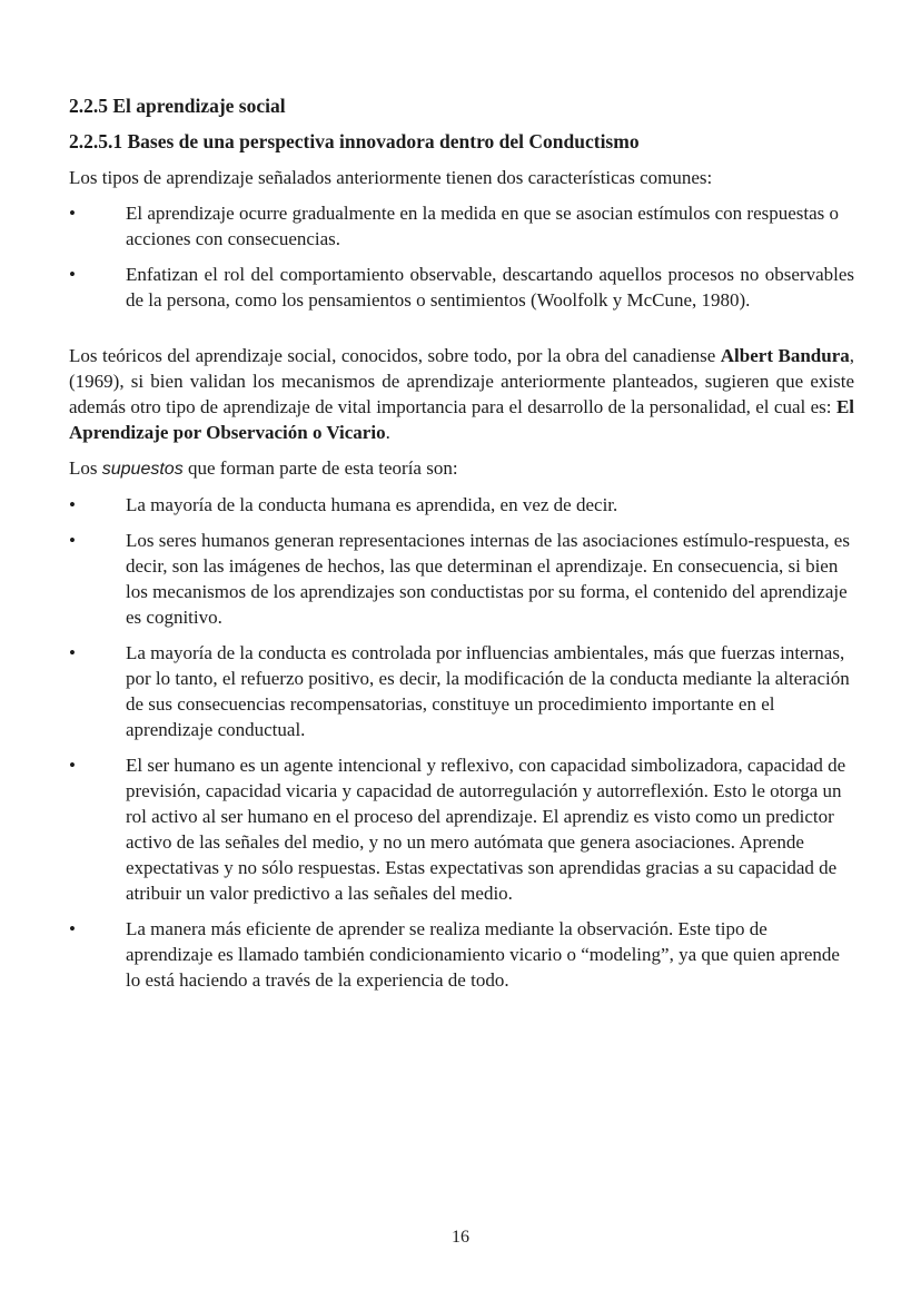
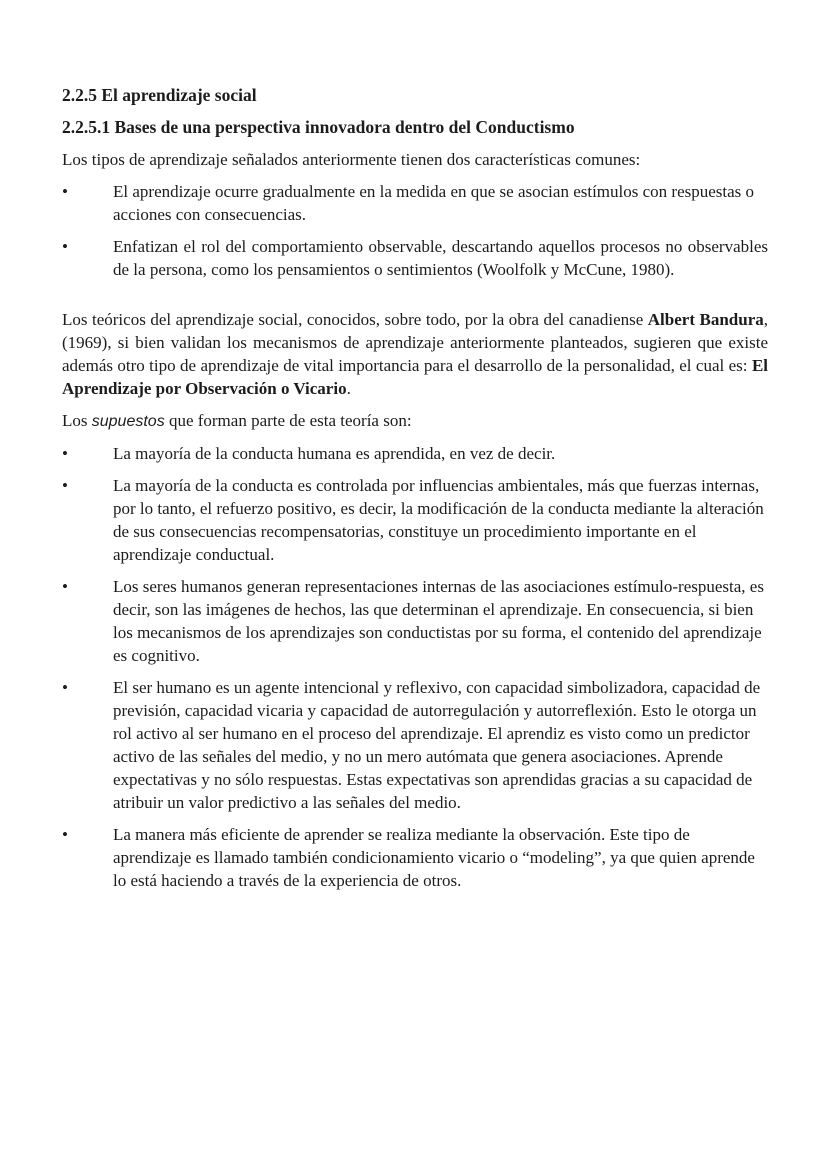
  2.2.5 El aprendizaje social
  2.2.5.1 Bases de una perspectiva innovadora dentro del Conductismo
  Los tipos de aprendizaje señalados anteriormente tienen dos características comunes:
  •
  El aprendizaje ocurre gradualmente en la medida en que se asocian estímulos con respuestas o acciones con consecuencias.
  •
  Enfatizan el rol del comportamiento observable, descartando aquellos procesos no observables de la persona, como los pensamientos o sentimientos (Woolfolk y McCune, 1980).
  Los teóricos del aprendizaje social, conocidos, sobre todo, por la obra del canadiense Albert Bandura, (1969), si bien validan los mecanismos de aprendizaje anteriormente planteados, sugieren que existe además otro tipo de aprendizaje de vital importancia para el desarrollo de la personalidad, el cual es: El Aprendizaje por Observación o Vicario.
  Los supuestos que forman parte de esta teoría son:
  •
  La mayoría de la conducta humana es aprendida, en vez de decir.
  •
- Los seres humanos generan representaciones internas de las asociaciones estímulo-respuesta, es decir, son las imágenes de hechos, las que determinan el aprendizaje. En consecuencia, si bien los mecanismos de los aprendizajes son conductistas por su forma, el contenido del aprendizaje es cognitivo.
+ La mayoría de la conducta es controlada por influencias ambientales, más que fuerzas internas, por lo tanto, el refuerzo positivo, es decir, la modificación de la conducta mediante la alteración de sus consecuencias recompensatorias, constituye un procedimiento importante en el aprendizaje conductual.
  •
- La mayoría de la conducta es controlada por influencias ambientales, más que fuerzas internas, por lo tanto, el refuerzo positivo, es decir, la modificación de la conducta mediante la alteración de sus consecuencias recompensatorias, constituye un procedimiento importante en el aprendizaje conductual.
+ Los seres humanos generan representaciones internas de las asociaciones estímulo-respuesta, es decir, son las imágenes de hechos, las que determinan el aprendizaje. En consecuencia, si bien los mecanismos de los aprendizajes son conductistas por su forma, el contenido del aprendizaje es cognitivo.
  •
  El ser humano es un agente intencional y reflexivo, con capacidad simbolizadora, capacidad de previsión, capacidad vicaria y capacidad de autorregulación y autorreflexión. Esto le otorga un rol activo al ser humano en el proceso del aprendizaje. El aprendiz es visto como un predictor activo de las señales del medio, y no un mero autómata que genera asociaciones. Aprende expectativas y no sólo respuestas. Estas expectativas son aprendidas gracias a su capacidad de atribuir un valor predictivo a las señales del medio.
  •
- La manera más eficiente de aprender se realiza mediante la observación. Este tipo de aprendizaje es llamado también condicionamiento vicario o “modeling”, ya que quien aprende lo está haciendo a través de la experiencia de todo.
+ La manera más eficiente de aprender se realiza mediante la observación. Este tipo de aprendizaje es llamado también condicionamiento vicario o “modeling”, ya que quien aprende lo está haciendo a través de la experiencia de otros.
- 16
